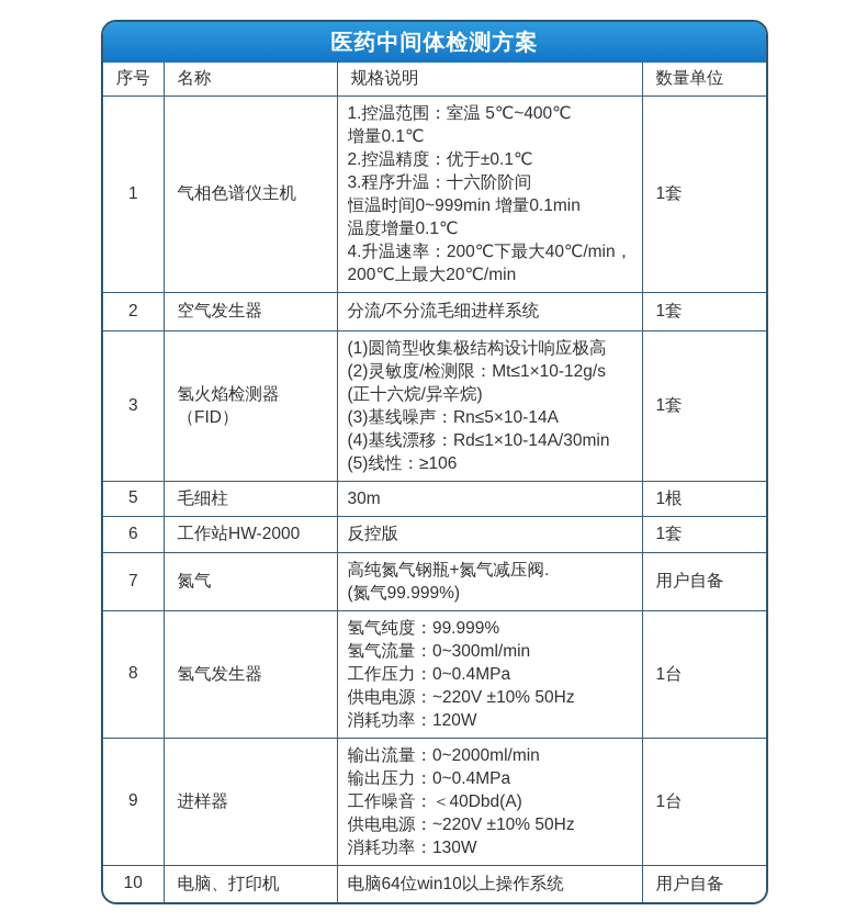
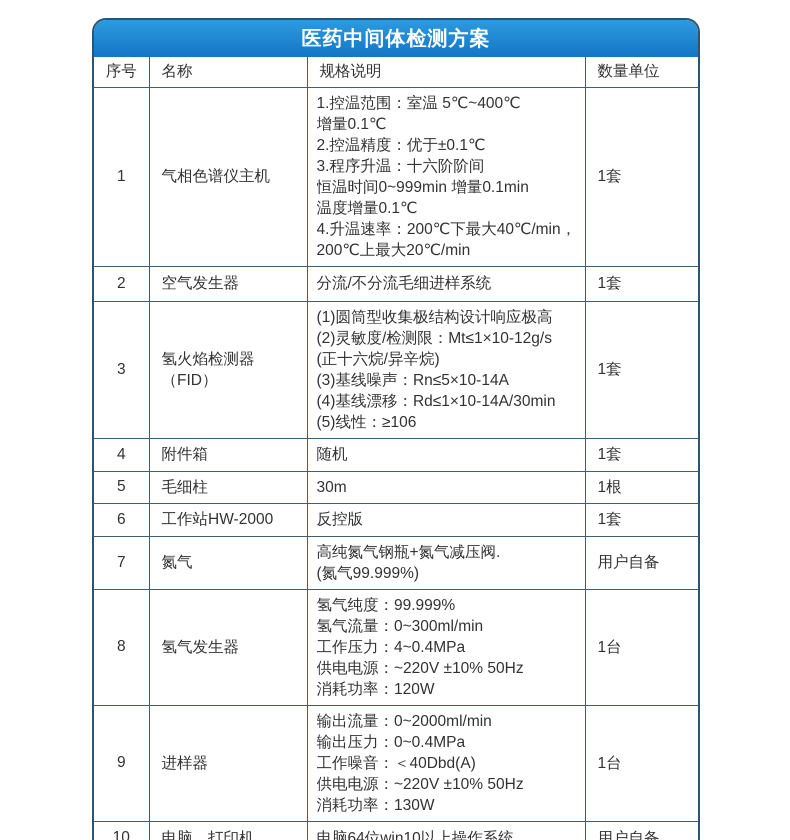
  医药中间体检测方案
  序号	名称	规格说明	数量单位
  1	气相色谱仪主机	1.控温范围：室温 5℃~400℃增量0.1℃2.控温精度：优于±0.1℃3.程序升温：十六阶阶间恒温时间0~999min 增量0.1min温度增量0.1℃4.升温速率：200℃下最大40℃/min，200℃上最大20℃/min	1套
  2	空气发生器	分流/不分流毛细进样系统	1套
  3	氢火焰检测器（FID）	(1)圆筒型收集极结构设计响应极高(2)灵敏度/检测限：Mt≤1×10-12g/s(正十六烷/异辛烷)(3)基线噪声：Rn≤5×10-14A(4)基线漂移：Rd≤1×10-14A/30min(5)线性：≥106	1套
+ 4	附件箱	随机	1套
  5	毛细柱	30m	1根
  6	工作站HW-2000	反控版	1套
  7	氮气	高纯氮气钢瓶+氮气减压阀.(氮气99.999%)	用户自备
- 8	氢气发生器	氢气纯度：99.999%氢气流量：0~300ml/min工作压力：0~0.4MPa供电电源：~220V ±10% 50Hz消耗功率：120W	1台
+ 8	氢气发生器	氢气纯度：99.999%氢气流量：0~300ml/min工作压力：4~0.4MPa供电电源：~220V ±10% 50Hz消耗功率：120W	1台
  9	进样器	输出流量：0~2000ml/min输出压力：0~0.4MPa工作噪音：＜40Dbd(A)供电电源：~220V ±10% 50Hz消耗功率：130W	1台
  10	电脑、打印机	电脑64位win10以上操作系统	用户自备
